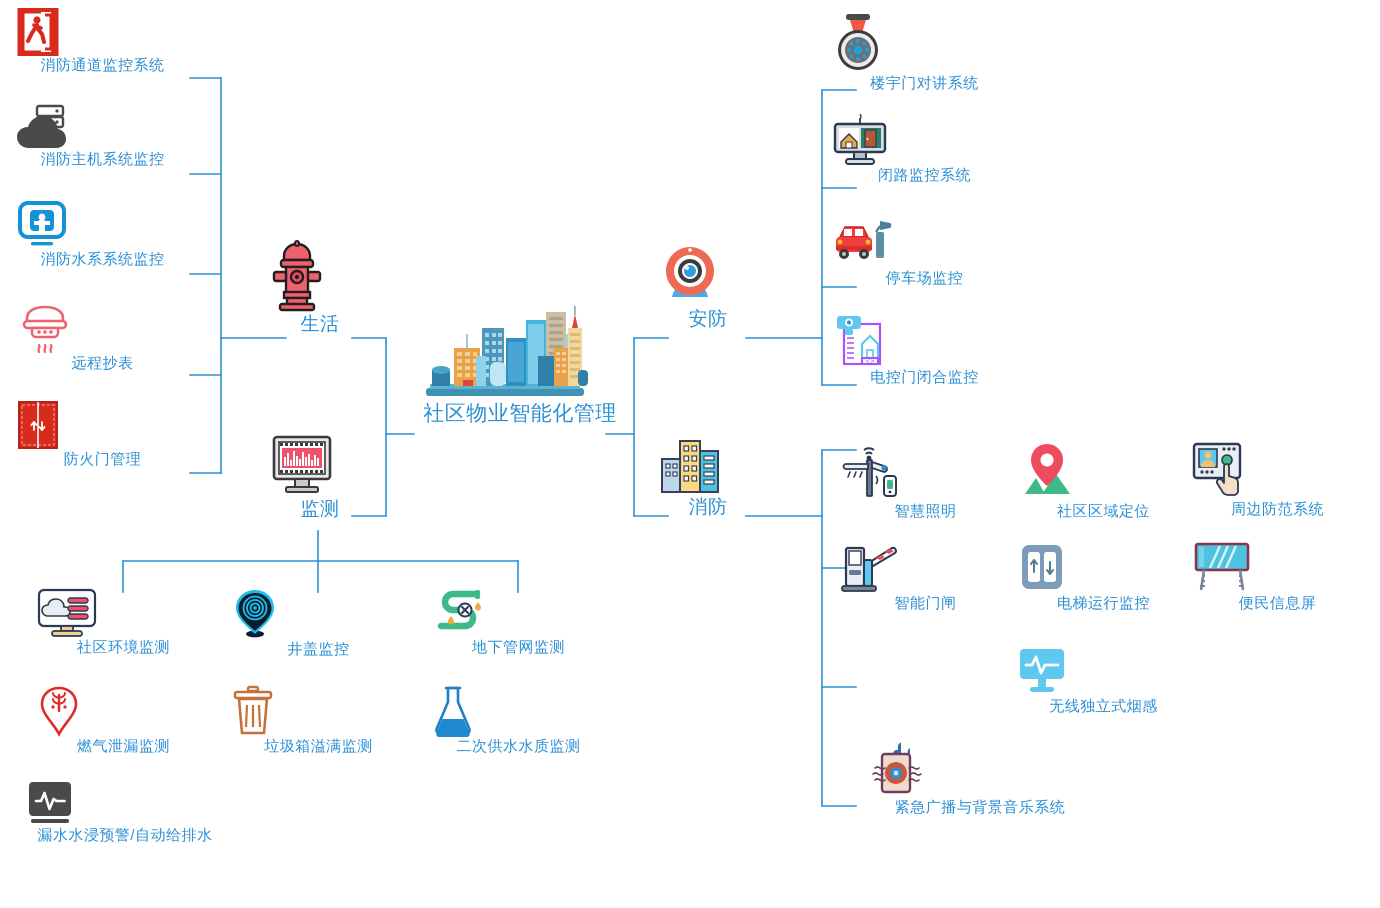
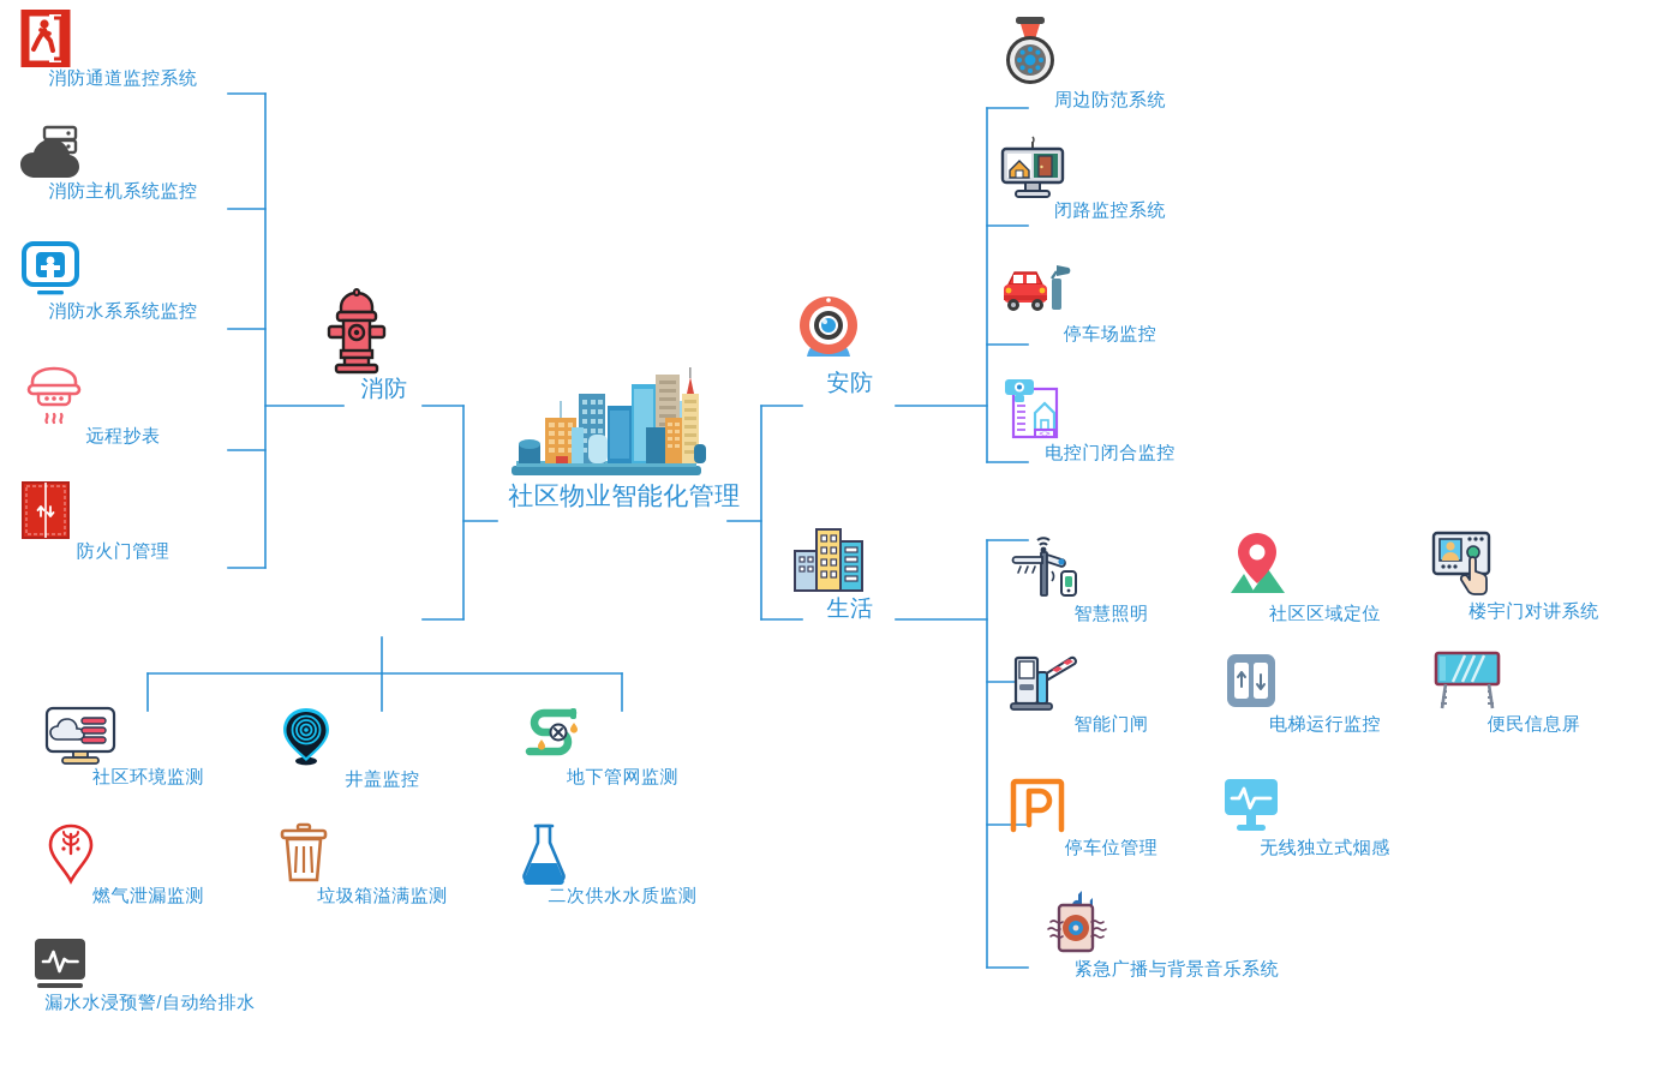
  社区物业智能化管理
- 生活
+ 消防
- 监测
  安防
- 消防
+ 生活
  消防通道监控系统
  消防主机系统监控
  消防水系系统监控
  远程抄表
  防火门管理
  社区环境监测
  井盖监控
  地下管网监测
  燃气泄漏监测
  垃圾箱溢满监测
  二次供水水质监测
  漏水水浸预警/自动给排水
- 楼宇门对讲系统
+ 周边防范系统
  闭路监控系统
  停车场监控
  电控门闭合监控
  智慧照明
  社区区域定位
- 周边防范系统
+ 楼宇门对讲系统
  智能门闸
  电梯运行监控
  便民信息屏
+ 停车位管理
  无线独立式烟感
  紧急广播与背景音乐系统
